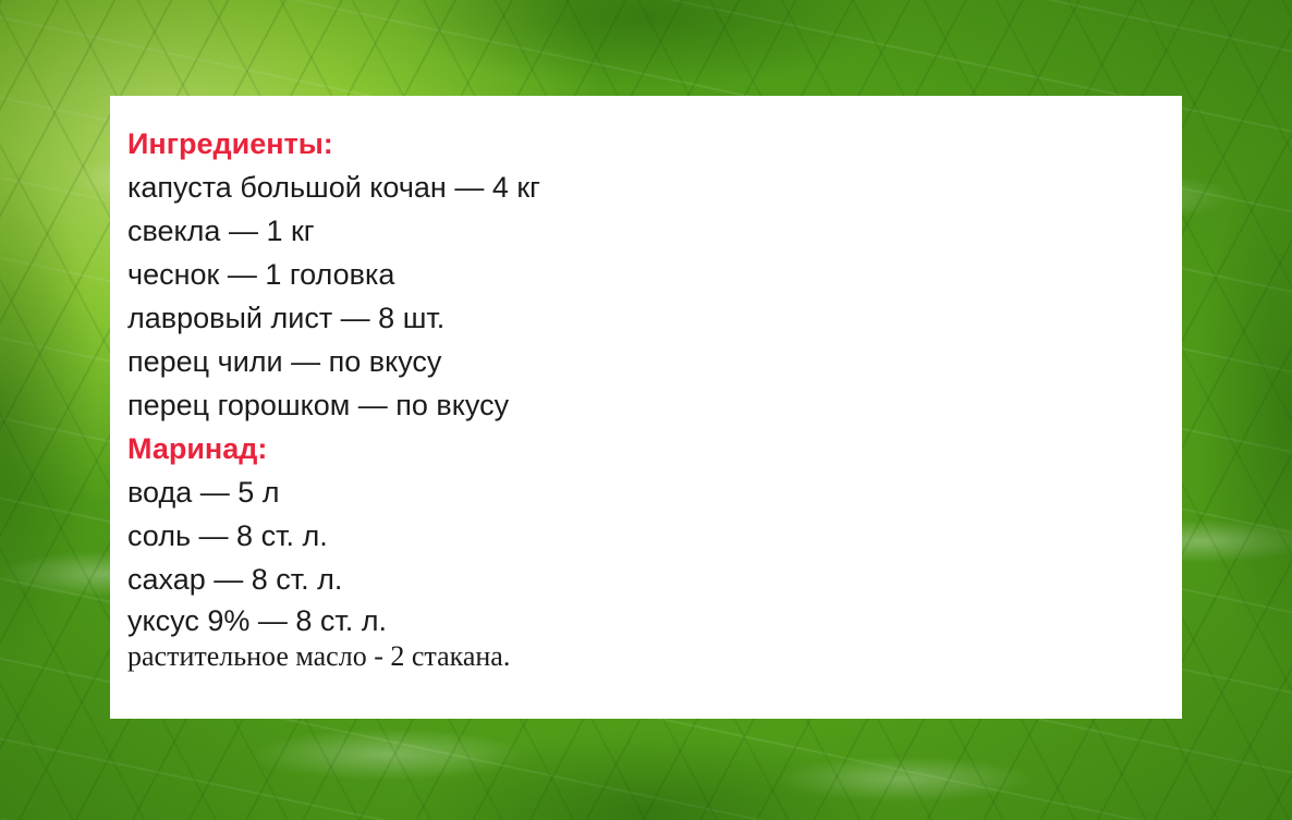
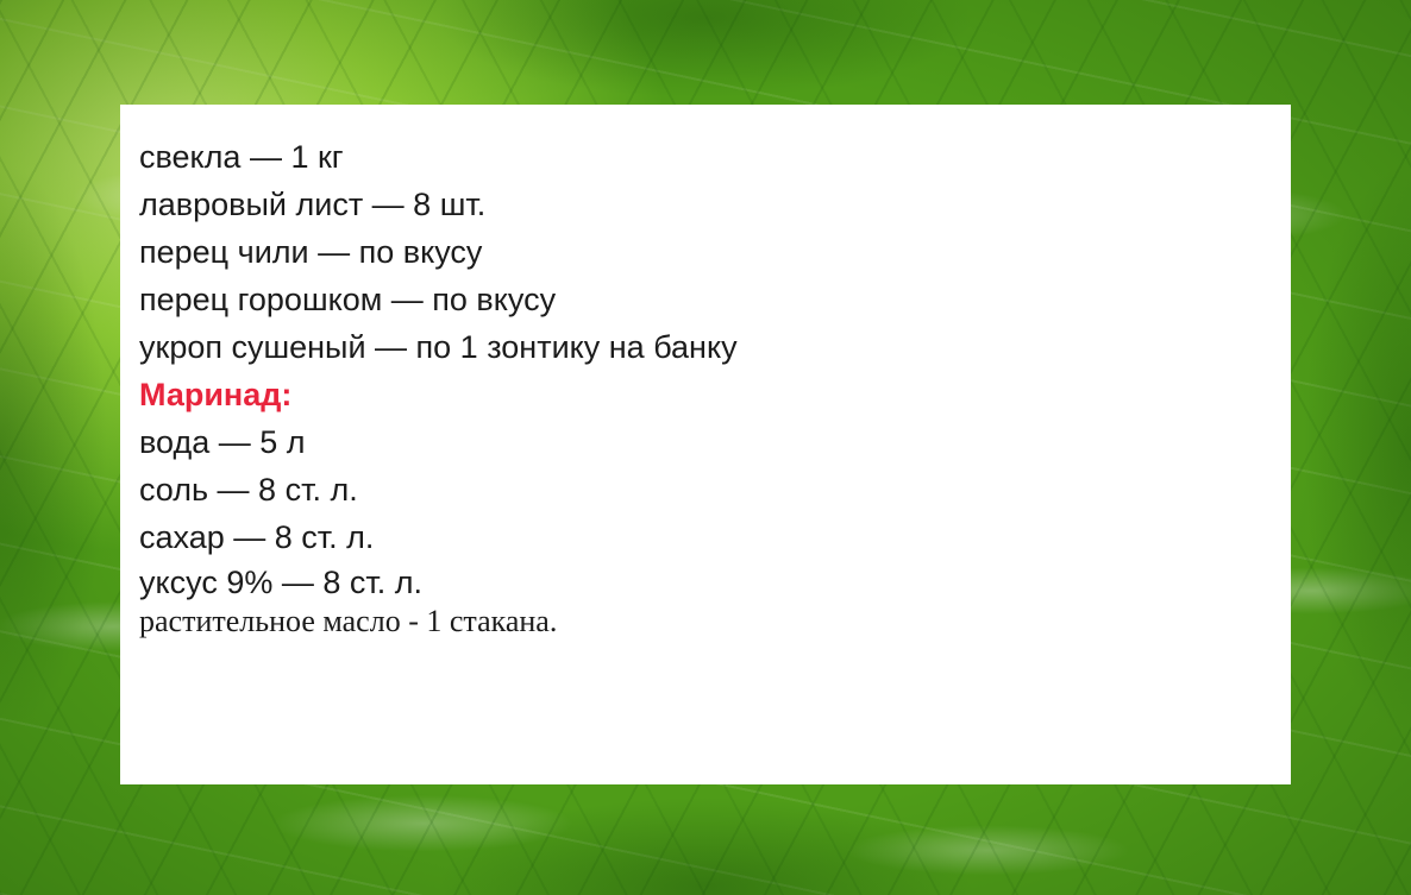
- Ингредиенты:
- капуста большой кочан — 4 кг
  свекла — 1 кг
- чеснок — 1 головка
  лавровый лист — 8 шт.
  перец чили — по вкусу
  перец горошком — по вкусу
+ укроп сушеный — по 1 зонтику на банку
  Маринад:
  вода — 5 л
  соль — 8 ст. л.
  сахар — 8 ст. л.
  уксус 9% — 8 ст. л.
- растительное масло - 2 стакана.
+ растительное масло - 1 стакана.
